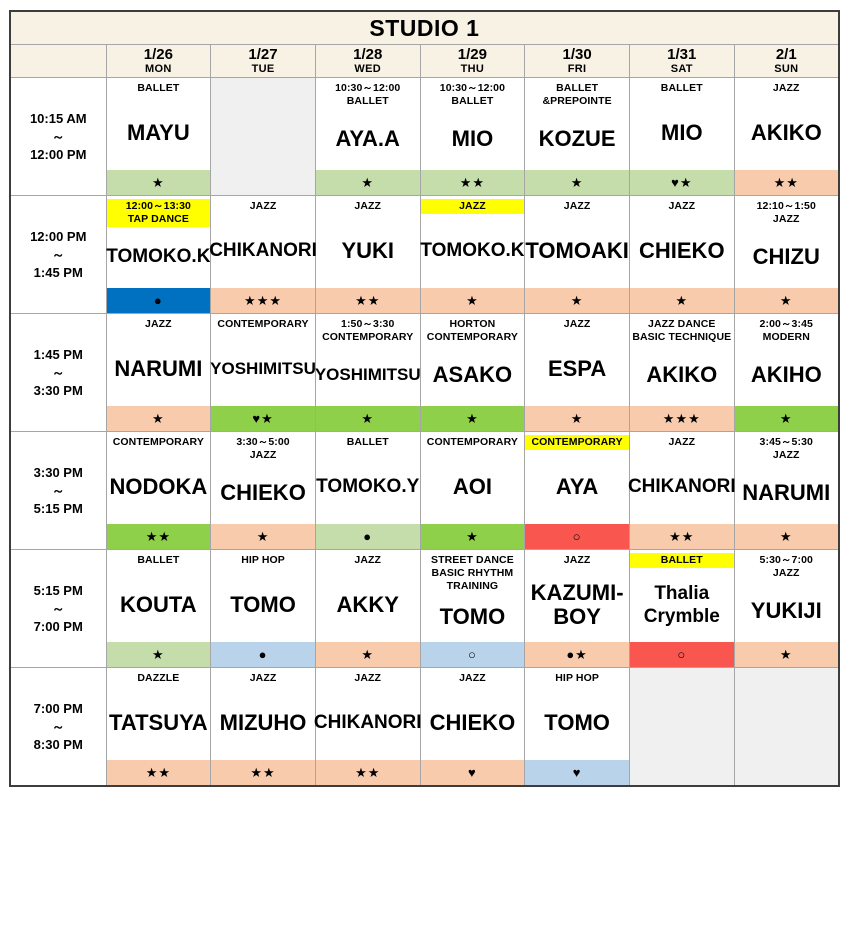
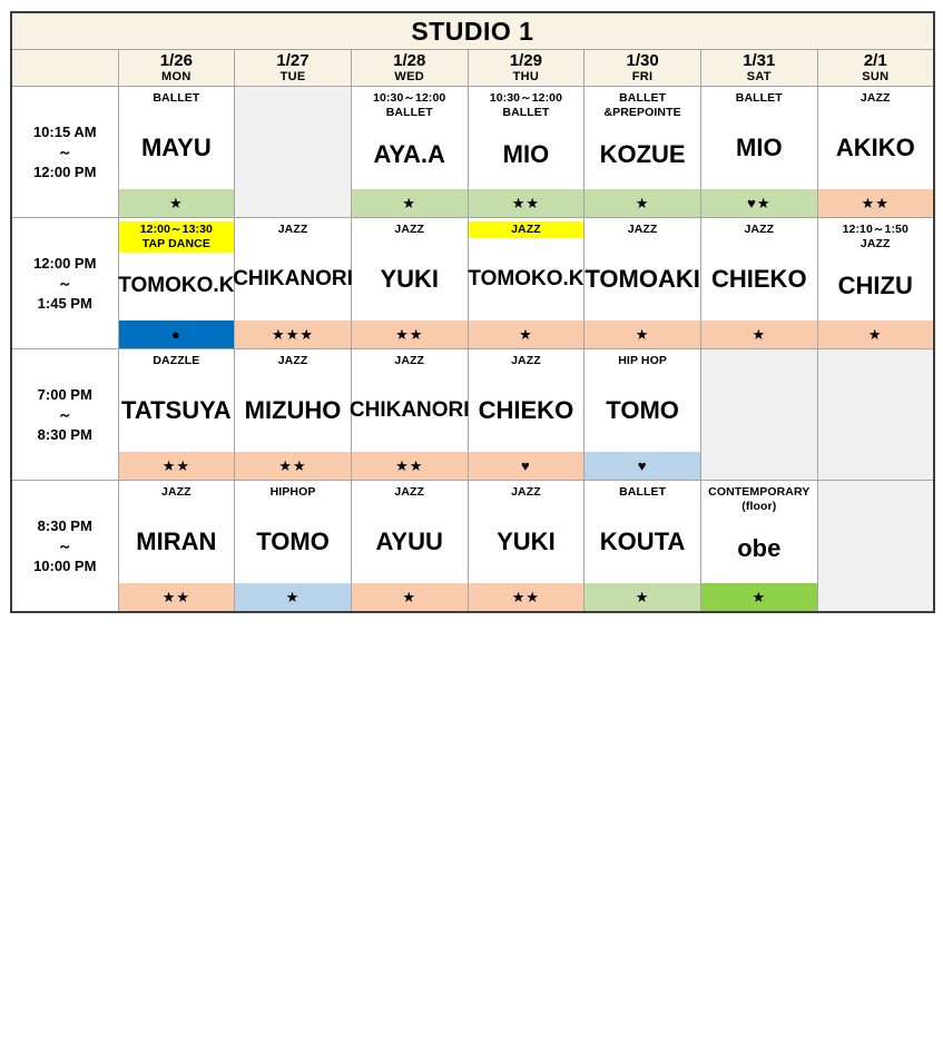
  STUDIO 1
  	1/26MON	1/27TUE	1/28WED	1/29THU	1/30FRI	1/31SAT	2/1SUN
  10:15 AM～12:00 PM	BALLETMAYU★		10:30～12:00BALLETAYA.A★	10:30～12:00BALLETMIO★★	BALLET&PREPOINTEKOZUE★	BALLETMIO♥★	JAZZAKIKO★★
  12:00 PM～1:45 PM	12:00～13:30TAP DANCETOMOKO.K●	JAZZCHIKANORI★★★	JAZZYUKI★★	JAZZTOMOKO.K★	JAZZTOMOAKI★	JAZZCHIEKO★	12:10～1:50JAZZCHIZU★
- 1:45 PM～3:30 PM	JAZZNARUMI★	CONTEMPORARYYOSHIMITSU♥★	1:50～3:30CONTEMPORARYYOSHIMITSU★	HORTONCONTEMPORARYASAKO★	JAZZESPA★	JAZZ DANCEBASIC TECHNIQUEAKIKO★★★	2:00～3:45MODERNAKIHO★
- 3:30 PM～5:15 PM	CONTEMPORARYNODOKA★★	3:30～5:00JAZZCHIEKO★	BALLETTOMOKO.Y●	CONTEMPORARYAOI★	CONTEMPORARYAYA○	JAZZCHIKANORI★★	3:45～5:30JAZZNARUMI★
- 5:15 PM～7:00 PM	BALLETKOUTA★	HIP HOPTOMO●	JAZZAKKY★	STREET DANCEBASIC RHYTHMTRAININGTOMO○	JAZZKAZUMI-BOY●★	BALLETThalia Crymble○	5:30～7:00JAZZYUKIJI★
  7:00 PM～8:30 PM	DAZZLETATSUYA★★	JAZZMIZUHO★★	JAZZCHIKANORI★★	JAZZCHIEKO♥	HIP HOPTOMO♥
+ 8:30 PM～10:00 PM	JAZZMIRAN★★	HIPHOPTOMO★	JAZZAYUU★	JAZZYUKI★★	BALLETKOUTA★	CONTEMPORARY(floor)obe★
